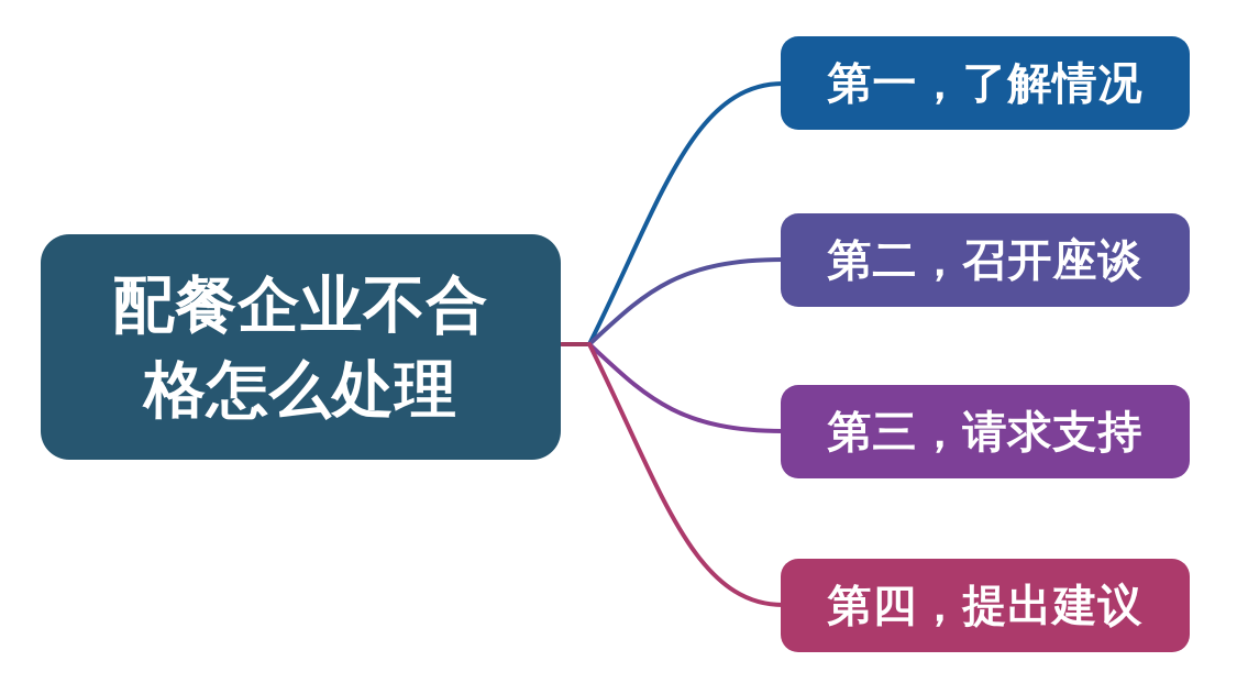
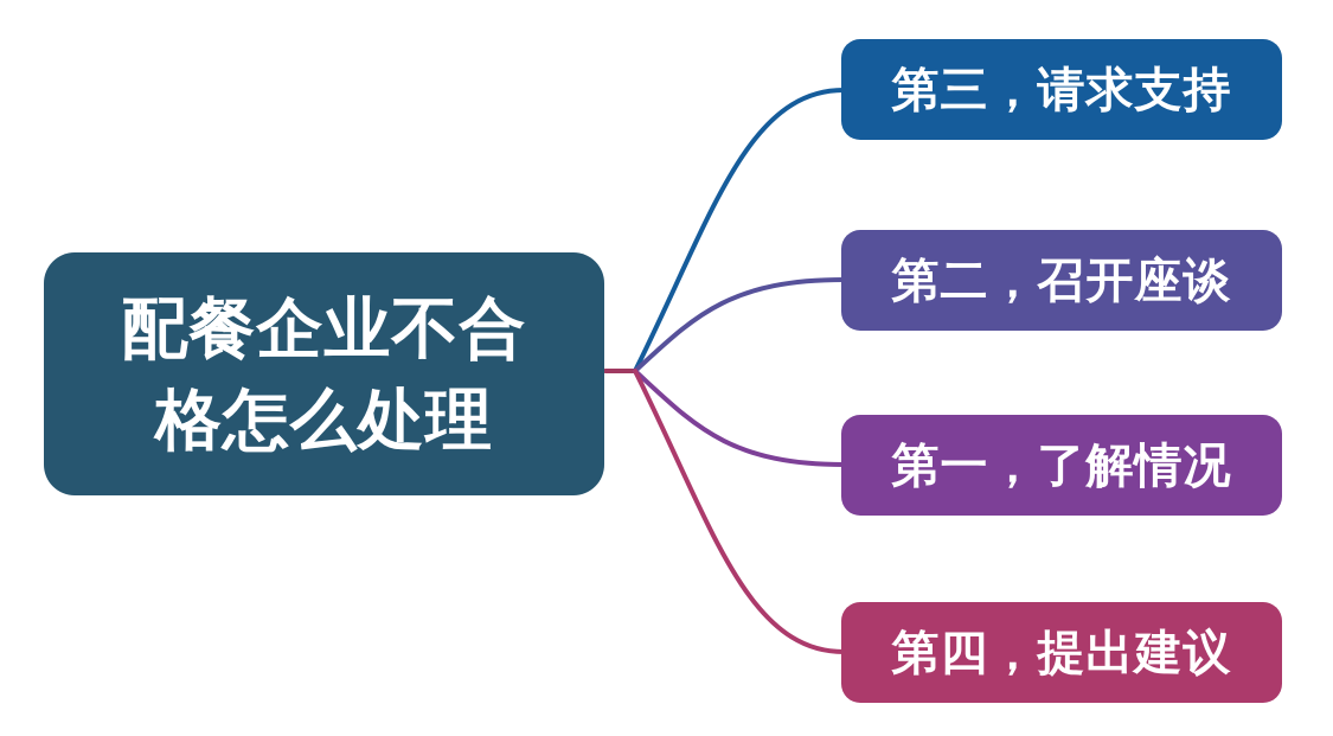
  配餐企业不合
  格怎么处理
- 第一，了解情况
+ 第三，请求支持
  第二，召开座谈
- 第三，请求支持
+ 第一，了解情况
  第四，提出建议
